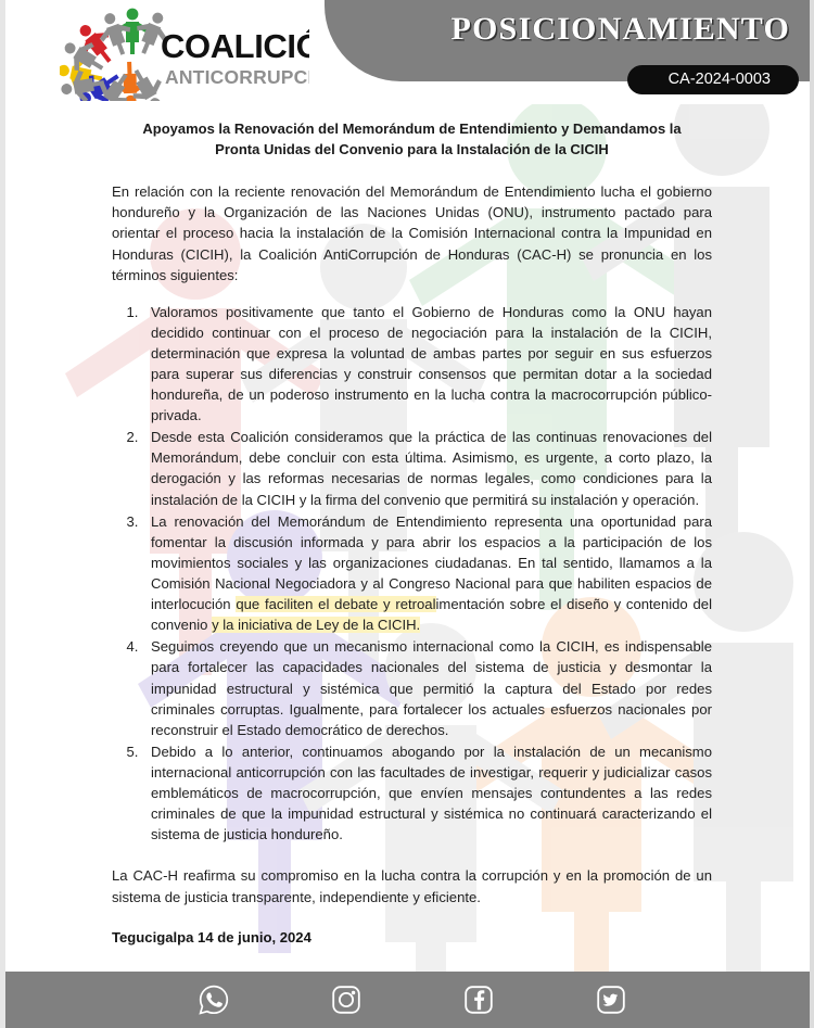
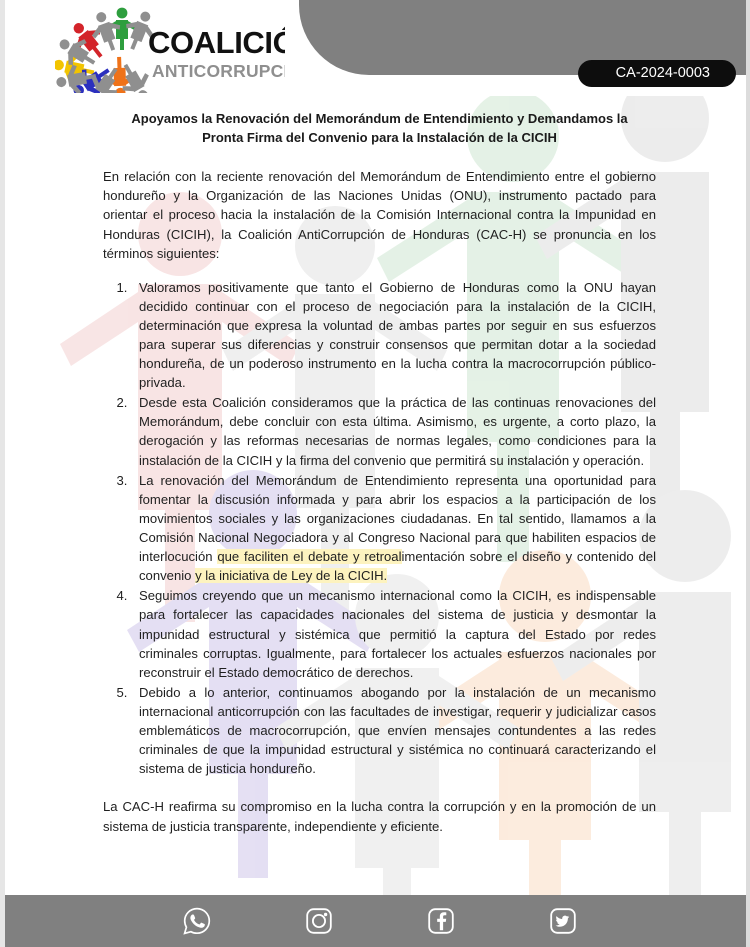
- POSICIONAMIENTO
  CA-2024-0003
  COALICIÓ
  ANTICORRUPC
- Apoyamos la Renovación del Memorándum de Entendimiento y Demandamos la Pronta Unidas del Convenio para la Instalación de la CICIH
+ Apoyamos la Renovación del Memorándum de Entendimiento y Demandamos la Pronta Firma del Convenio para la Instalación de la CICIH
- En relación con la reciente renovación del Memorándum de Entendimiento lucha el gobierno hondureño y la Organización de las Naciones Unidas (ONU), instrumento pactado para orientar el proceso hacia la instalación de la Comisión Internacional contra la Impunidad en Honduras (CICIH), la Coalición AntiCorrupción de Honduras (CAC-H) se pronuncia en los términos siguientes:
+ En relación con la reciente renovación del Memorándum de Entendimiento entre el gobierno hondureño y la Organización de las Naciones Unidas (ONU), instrumento pactado para orientar el proceso hacia la instalación de la Comisión Internacional contra la Impunidad en Honduras (CICIH), la Coalición AntiCorrupción de Honduras (CAC-H) se pronuncia en los términos siguientes:
  Valoramos positivamente que tanto el Gobierno de Honduras como la ONU hayan decidido continuar con el proceso de negociación para la instalación de la CICIH, determinación que expresa la voluntad de ambas partes por seguir en sus esfuerzos para superar sus diferencias y construir consensos que permitan dotar a la sociedad hondureña, de un poderoso instrumento en la lucha contra la macrocorrupción público-privada.
  Desde esta Coalición consideramos que la práctica de las continuas renovaciones del Memorándum, debe concluir con esta última. Asimismo, es urgente, a corto plazo, la derogación y las reformas necesarias de normas legales, como condiciones para la instalación de la CICIH y la firma del convenio que permitirá su instalación y operación.
  La renovación del Memorándum de Entendimiento representa una oportunidad para fomentar la discusión informada y para abrir los espacios a la participación de los movimientos sociales y las organizaciones ciudadanas. En tal sentido, llamamos a la Comisión Nacional Negociadora y al Congreso Nacional para que habiliten espacios de interlocución que faciliten el debate y retroalimentación sobre el diseño y contenido del convenio y la iniciativa de Ley de la CICIH.
  Seguimos creyendo que un mecanismo internacional como la CICIH, es indispensable para fortalecer las capacidades nacionales del sistema de justicia y desmontar la impunidad estructural y sistémica que permitió la captura del Estado por redes criminales corruptas. Igualmente, para fortalecer los actuales esfuerzos nacionales por reconstruir el Estado democrático de derechos.
  Debido a lo anterior, continuamos abogando por la instalación de un mecanismo internacional anticorrupción con las facultades de investigar, requerir y judicializar casos emblemáticos de macrocorrupción, que envíen mensajes contundentes a las redes criminales de que la impunidad estructural y sistémica no continuará caracterizando el sistema de justicia hondureño.
  La CAC-H reafirma su compromiso en la lucha contra la corrupción y en la promoción de un sistema de justicia transparente, independiente y eficiente.
- Tegucigalpa 14 de junio, 2024
